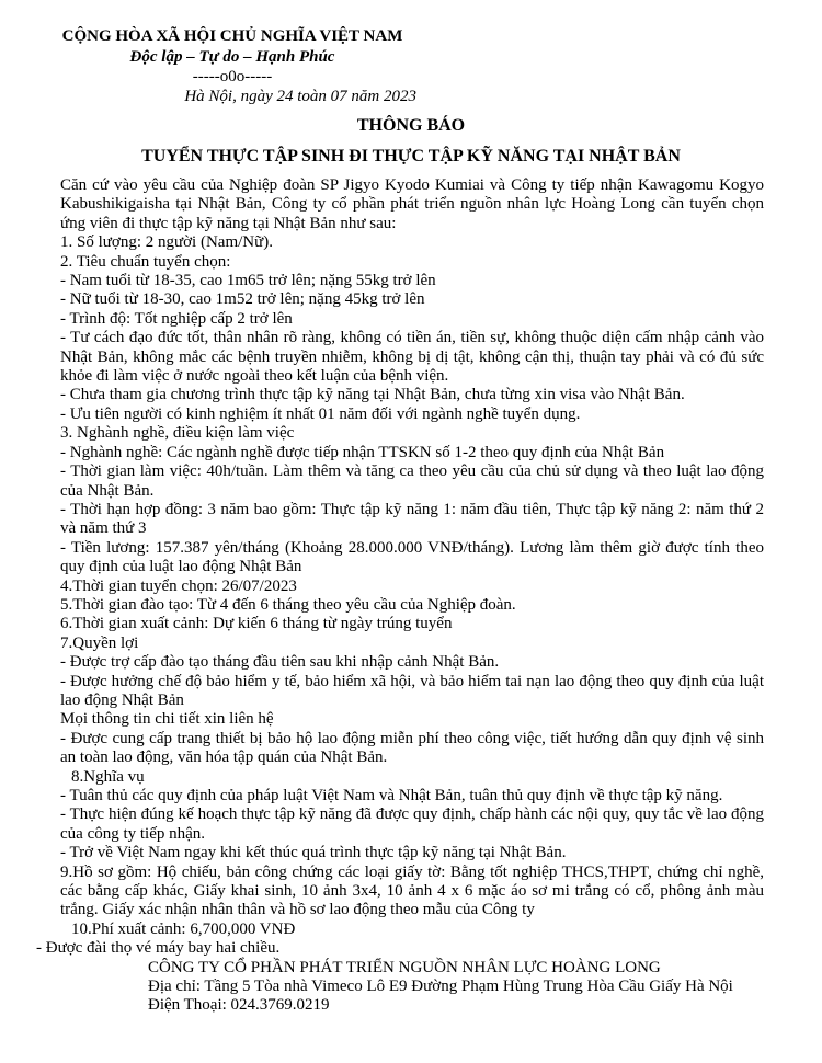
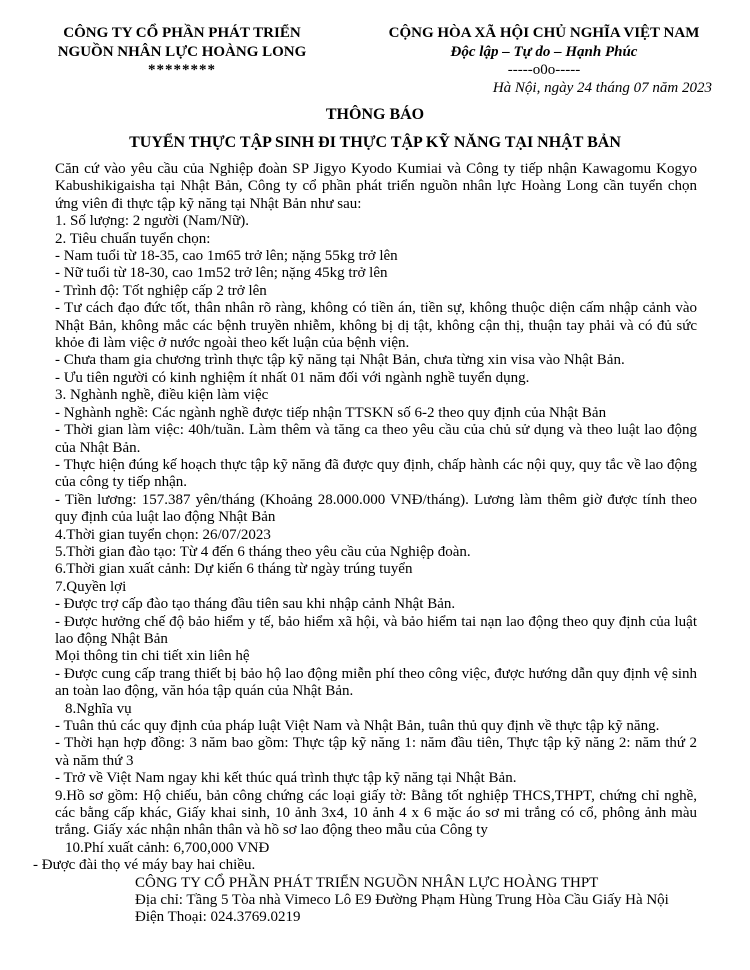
+ CÔNG TY CỔ PHẦN PHÁT TRIỂN
+ NGUỒN NHÂN LỰC HOÀNG LONG
+ ********
  CỘNG HÒA XÃ HỘI CHỦ NGHĨA VIỆT NAM
  Độc lập – Tự do – Hạnh Phúc
  -----o0o-----
- Hà Nội, ngày 24 toàn 07 năm 2023
+ Hà Nội, ngày 24 tháng 07 năm 2023
  THÔNG BÁO
  TUYỂN THỰC TẬP SINH ĐI THỰC TẬP KỸ NĂNG TẠI NHẬT BẢN
  Căn cứ vào yêu cầu của Nghiệp đoàn SP Jigyo Kyodo Kumiai và Công ty tiếp nhận Kawagomu Kogyo Kabushikigaisha tại Nhật Bản, Công ty cổ phần phát triển nguồn nhân lực Hoàng Long cần tuyển chọn ứng viên đi thực tập kỹ năng tại Nhật Bản như sau:
  1. Số lượng: 2 người (Nam/Nữ).
  2. Tiêu chuẩn tuyển chọn:
  - Nam tuổi từ 18-35, cao 1m65 trở lên; nặng 55kg trở lên
  - Nữ tuổi từ 18-30, cao 1m52 trở lên; nặng 45kg trở lên
  - Trình độ: Tốt nghiệp cấp 2 trở lên
  - Tư cách đạo đức tốt, thân nhân rõ ràng, không có tiền án, tiền sự, không thuộc diện cấm nhập cảnh vào Nhật Bản, không mắc các bệnh truyền nhiễm, không bị dị tật, không cận thị, thuận tay phải và có đủ sức khỏe đi làm việc ở nước ngoài theo kết luận của bệnh viện.
  - Chưa tham gia chương trình thực tập kỹ năng tại Nhật Bản, chưa từng xin visa vào Nhật Bản.
  - Ưu tiên người có kinh nghiệm ít nhất 01 năm đối với ngành nghề tuyển dụng.
  3. Nghành nghề, điều kiện làm việc
- - Nghành nghề: Các ngành nghề được tiếp nhận TTSKN số 1-2 theo quy định của Nhật Bản
+ - Nghành nghề: Các ngành nghề được tiếp nhận TTSKN số 6-2 theo quy định của Nhật Bản
  - Thời gian làm việc: 40h/tuần. Làm thêm và tăng ca theo yêu cầu của chủ sử dụng và theo luật lao động của Nhật Bản.
- - Thời hạn hợp đồng: 3 năm bao gồm: Thực tập kỹ năng 1: năm đầu tiên, Thực tập kỹ năng 2: năm thứ 2 và năm thứ 3
+ - Thực hiện đúng kế hoạch thực tập kỹ năng đã được quy định, chấp hành các nội quy, quy tắc về lao động của công ty tiếp nhận.
  - Tiền lương: 157.387 yên/tháng (Khoảng 28.000.000 VNĐ/tháng). Lương làm thêm giờ được tính theo quy định của luật lao động Nhật Bản
  4.Thời gian tuyển chọn: 26/07/2023
  5.Thời gian đào tạo: Từ 4 đến 6 tháng theo yêu cầu của Nghiệp đoàn.
  6.Thời gian xuất cảnh: Dự kiến 6 tháng từ ngày trúng tuyển
  7.Quyền lợi
  - Được trợ cấp đào tạo tháng đầu tiên sau khi nhập cảnh Nhật Bản.
  - Được hưởng chế độ bảo hiểm y tế, bảo hiểm xã hội, và bảo hiểm tai nạn lao động theo quy định của luật lao động Nhật Bản
  Mọi thông tin chi tiết xin liên hệ
- - Được cung cấp trang thiết bị bảo hộ lao động miễn phí theo công việc, tiết hướng dẫn quy định vệ sinh an toàn lao động, văn hóa tập quán của Nhật Bản.
+ - Được cung cấp trang thiết bị bảo hộ lao động miễn phí theo công việc, được hướng dẫn quy định vệ sinh an toàn lao động, văn hóa tập quán của Nhật Bản.
  8.Nghĩa vụ
  - Tuân thủ các quy định của pháp luật Việt Nam và Nhật Bản, tuân thủ quy định về thực tập kỹ năng.
- - Thực hiện đúng kế hoạch thực tập kỹ năng đã được quy định, chấp hành các nội quy, quy tắc về lao động của công ty tiếp nhận.
+ - Thời hạn hợp đồng: 3 năm bao gồm: Thực tập kỹ năng 1: năm đầu tiên, Thực tập kỹ năng 2: năm thứ 2 và năm thứ 3
  - Trở về Việt Nam ngay khi kết thúc quá trình thực tập kỹ năng tại Nhật Bản.
  9.Hồ sơ gồm: Hộ chiếu, bản công chứng các loại giấy tờ: Bằng tốt nghiệp THCS,THPT, chứng chỉ nghề, các bằng cấp khác, Giấy khai sinh, 10 ảnh 3x4, 10 ảnh 4 x 6 mặc áo sơ mi trắng có cổ, phông ảnh màu trắng. Giấy xác nhận nhân thân và hồ sơ lao động theo mẫu của Công ty
  10.Phí xuất cảnh: 6,700,000 VNĐ
  - Được đài thọ vé máy bay hai chiều.
- CÔNG TY CỔ PHẦN PHÁT TRIỂN NGUỒN NHÂN LỰC HOÀNG LONG
+ CÔNG TY CỔ PHẦN PHÁT TRIỂN NGUỒN NHÂN LỰC HOÀNG THPT
  Địa chỉ: Tầng 5 Tòa nhà Vimeco Lô E9 Đường Phạm Hùng Trung Hòa Cầu Giấy Hà Nội
  Điện Thoại: 024.3769.0219
